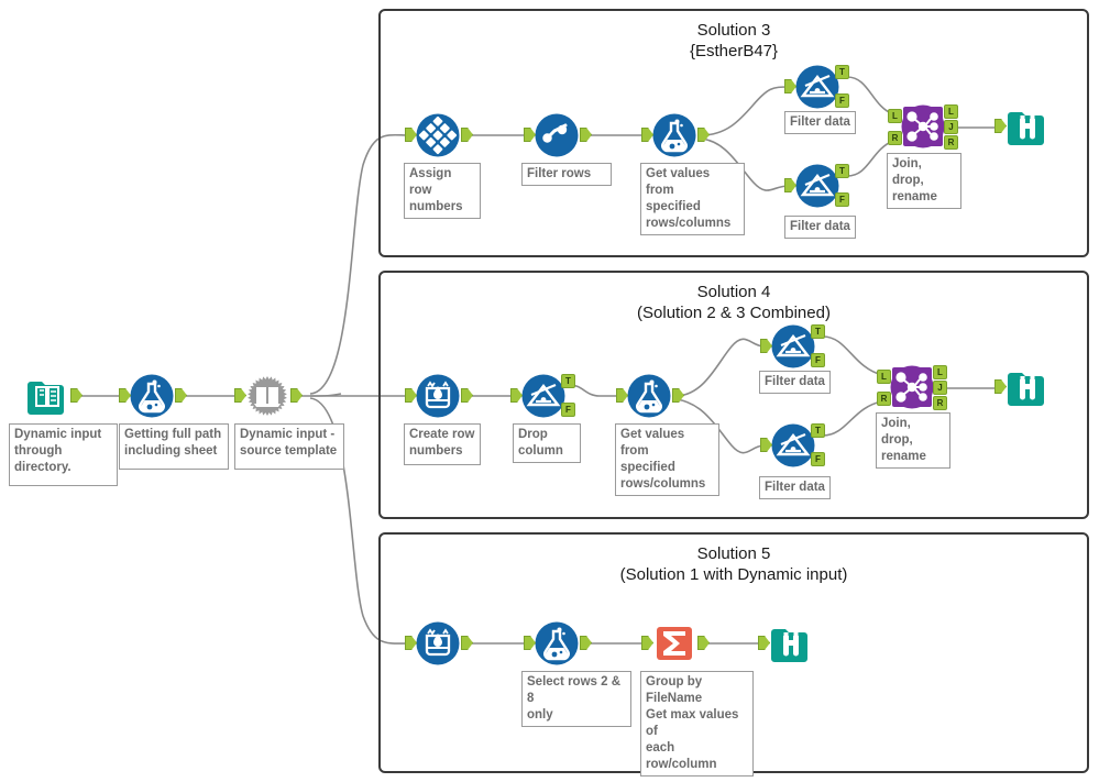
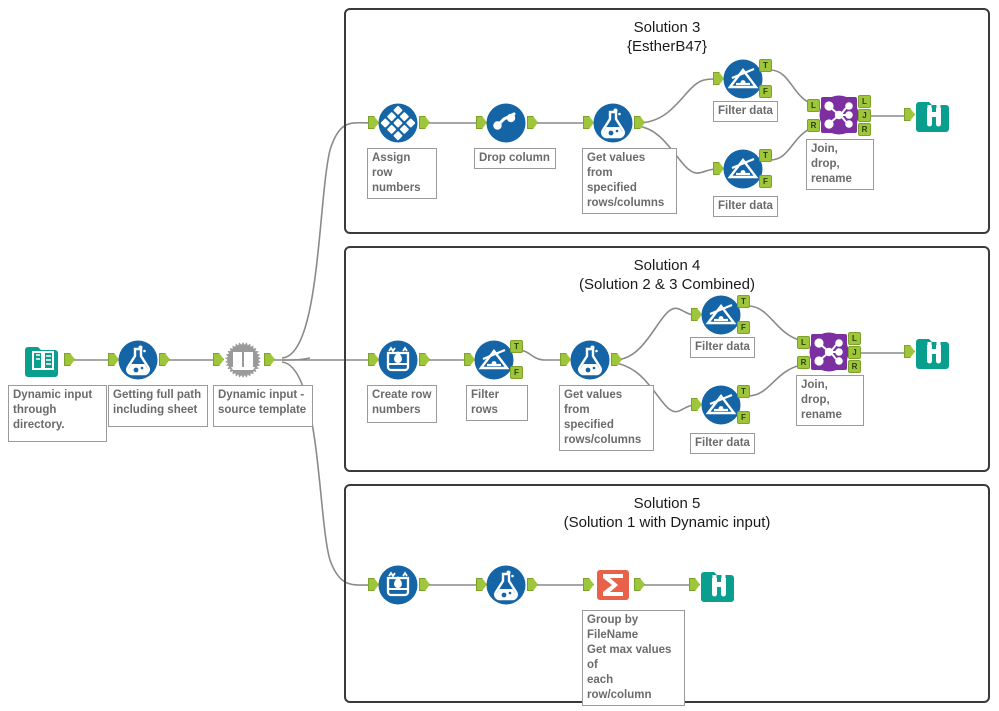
  Solution 3
  {EstherB47}
  Solution 4
  (Solution 2 & 3 Combined)
  Solution 5
  (Solution 1 with Dynamic input)
  T
  F
  T
  F
  T
  F
  T
  F
  T
  F
  L
  R
  L
  J
  R
  L
  R
  L
  J
  R
  Dynamic input
  through
  directory.
  Getting full path
  including sheet
  Dynamic input -
  source template
  Assign row
  numbers
- Filter rows
+ Drop column
  Get values from
  specified
  rows/columns
  Filter data
  Filter data
  Join, drop,
  rename
  Create row
  numbers
- Drop column
+ Filter rows
  Get values from
  specified
  rows/columns
  Filter data
  Filter data
  Join, drop,
  rename
- Select rows 2 & 8
- only
  Group by
  FileName
  Get max values of
  each row/column
